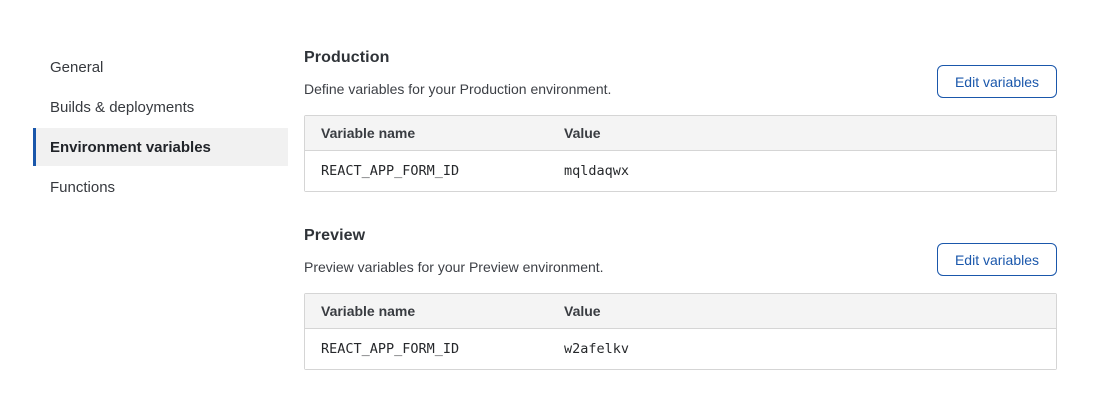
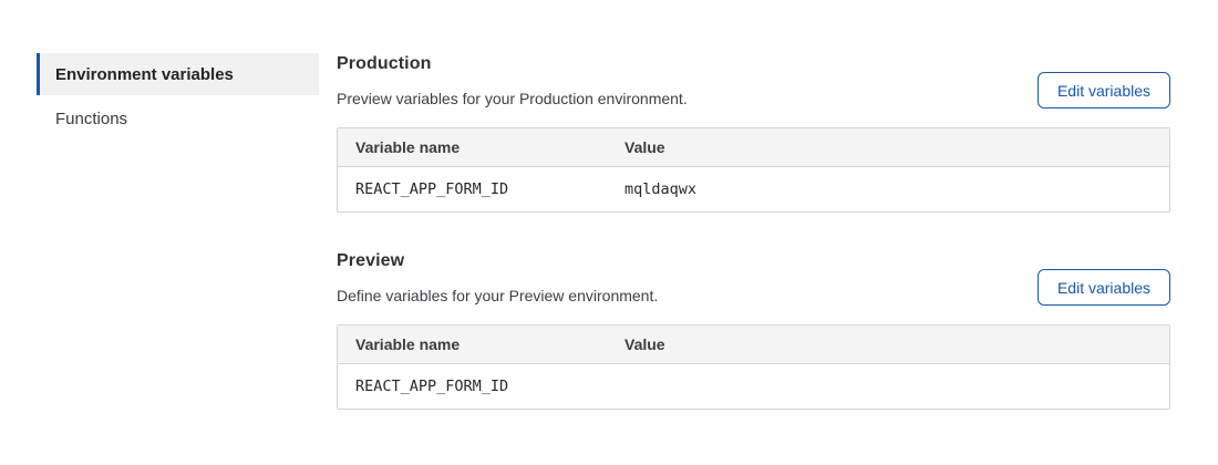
- General
- Builds & deployments
  Environment variables
  Functions
  Production
- Define variables for your Production environment.
+ Preview variables for your Production environment.
  Edit variables
  Variable name
  Value
  REACT_APP_FORM_ID
  mqldaqwx
  Preview
- Preview variables for your Preview environment.
+ Define variables for your Preview environment.
  Edit variables
  Variable name
  Value
  REACT_APP_FORM_ID
- w2afelkv
